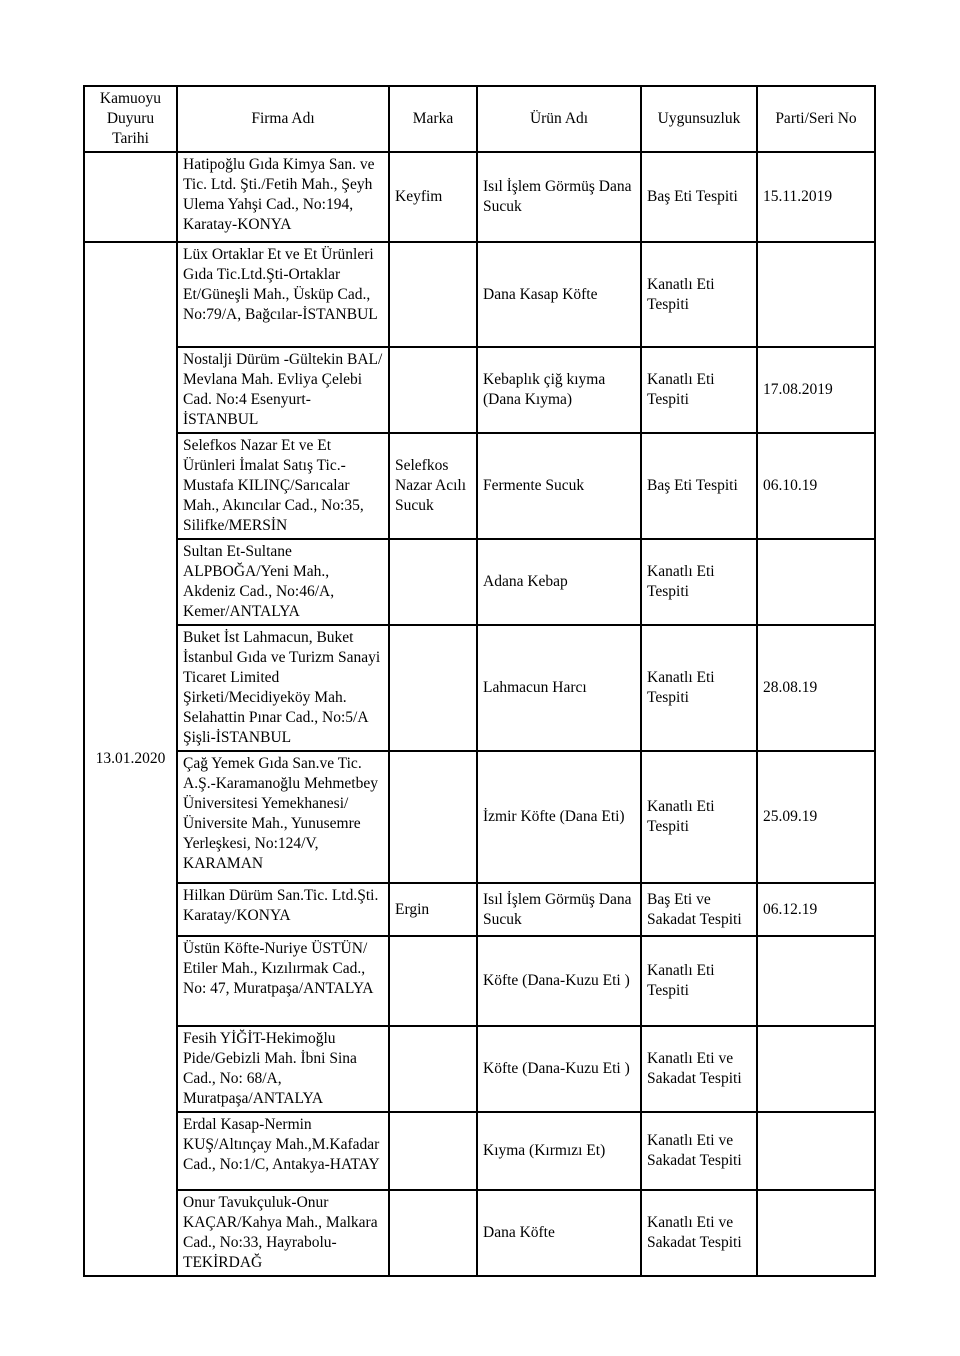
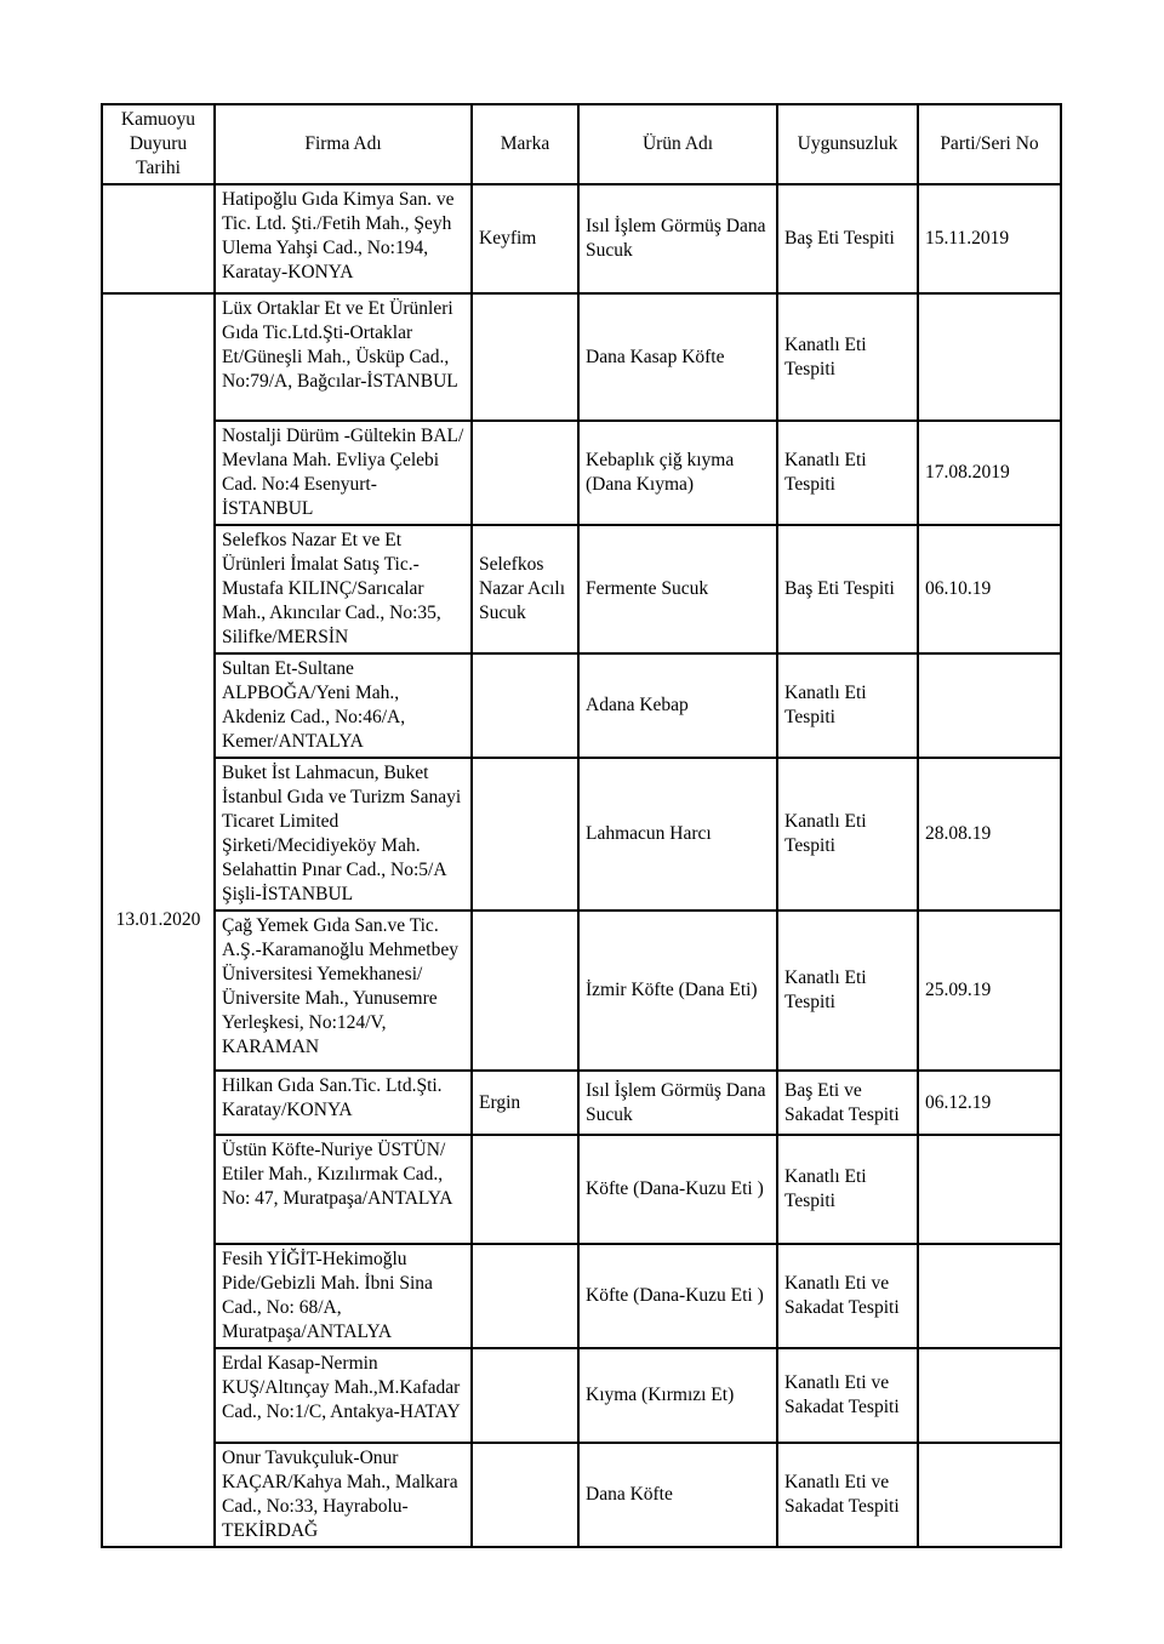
  Kamuoyu Duyuru Tarihi	Firma Adı	Marka	Ürün Adı	Uygunsuzluk	Parti/Seri No
  	Hatipoğlu Gıda Kimya San. ve Tic. Ltd. Şti./Fetih Mah., Şeyh Ulema Yahşi Cad., No:194, Karatay-KONYA	Keyfim	Isıl İşlem Görmüş Dana Sucuk	Baş Eti Tespiti	15.11.2019
  13.01.2020	Lüx Ortaklar Et ve Et Ürünleri Gıda Tic.Ltd.Şti-Ortaklar Et/Güneşli Mah., Üsküp Cad., No:79/A, Bağcılar-İSTANBUL		Dana Kasap Köfte	Kanatlı Eti Tespiti
  Nostalji Dürüm -Gültekin BAL/ Mevlana Mah. Evliya Çelebi Cad. No:4 Esenyurt-İSTANBUL		Kebaplık çiğ kıyma (Dana Kıyma)	Kanatlı Eti Tespiti	17.08.2019
  Selefkos Nazar Et ve Et Ürünleri İmalat Satış Tic.- Mustafa KILINÇ/Sarıcalar Mah., Akıncılar Cad., No:35, Silifke/MERSİN	Selefkos Nazar Acılı Sucuk	Fermente Sucuk	Baş Eti Tespiti	06.10.19
  Sultan Et-Sultane ALPBOĞA/Yeni Mah., Akdeniz Cad., No:46/A, Kemer/ANTALYA		Adana Kebap	Kanatlı Eti Tespiti
  Buket İst Lahmacun, Buket İstanbul Gıda ve Turizm Sanayi Ticaret Limited Şirketi/Mecidiyeköy Mah. Selahattin Pınar Cad., No:5/A Şişli-İSTANBUL		Lahmacun Harcı	Kanatlı Eti Tespiti	28.08.19
  Çağ Yemek Gıda San.ve Tic. A.Ş.-Karamanoğlu Mehmetbey Üniversitesi Yemekhanesi/Üniversite Mah., Yunusemre Yerleşkesi, No:124/V, KARAMAN		İzmir Köfte (Dana Eti)	Kanatlı Eti Tespiti	25.09.19
- Hilkan Dürüm San.Tic. Ltd.Şti. Karatay/KONYA	Ergin	Isıl İşlem Görmüş Dana Sucuk	Baş Eti ve Sakadat Tespiti	06.12.19
+ Hilkan Gıda San.Tic. Ltd.Şti. Karatay/KONYA	Ergin	Isıl İşlem Görmüş Dana Sucuk	Baş Eti ve Sakadat Tespiti	06.12.19
  Üstün Köfte-Nuriye ÜSTÜN/ Etiler Mah., Kızılırmak Cad., No: 47, Muratpaşa/ANTALYA		Köfte (Dana-Kuzu Eti )	Kanatlı Eti Tespiti
  Fesih YİĞİT-Hekimoğlu Pide/Gebizli Mah. İbni Sina Cad., No: 68/A, Muratpaşa/ANTALYA		Köfte (Dana-Kuzu Eti )	Kanatlı Eti ve Sakadat Tespiti
  Erdal Kasap-Nermin KUŞ/Altınçay Mah.,M.Kafadar Cad., No:1/C, Antakya-HATAY		Kıyma (Kırmızı Et)	Kanatlı Eti ve Sakadat Tespiti
  Onur Tavukçuluk-Onur KAÇAR/Kahya Mah., Malkara Cad., No:33, Hayrabolu-TEKİRDAĞ		Dana Köfte	Kanatlı Eti ve Sakadat Tespiti
